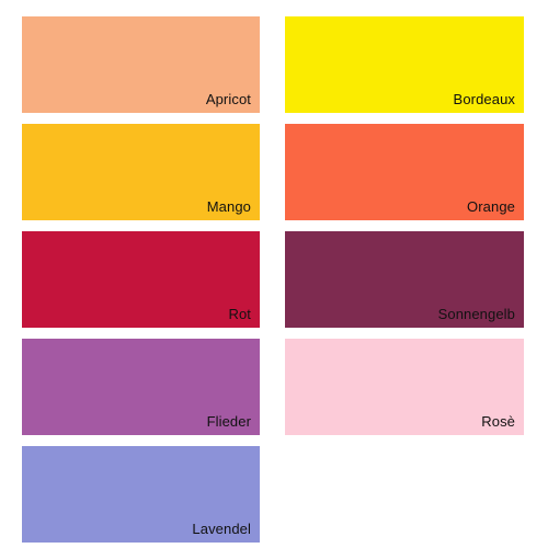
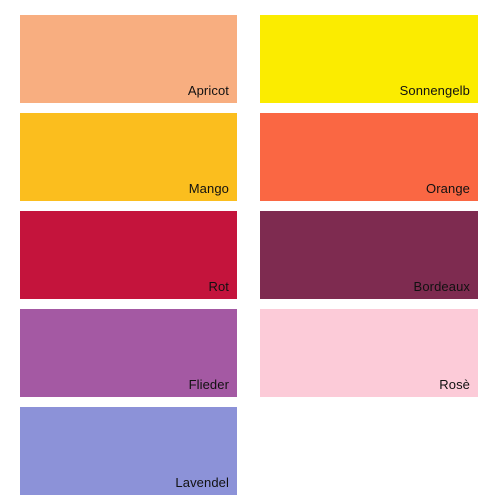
  Apricot
- Bordeaux
+ Sonnengelb
  Mango
  Orange
  Rot
- Sonnengelb
+ Bordeaux
  Flieder
  Rosè
  Lavendel
